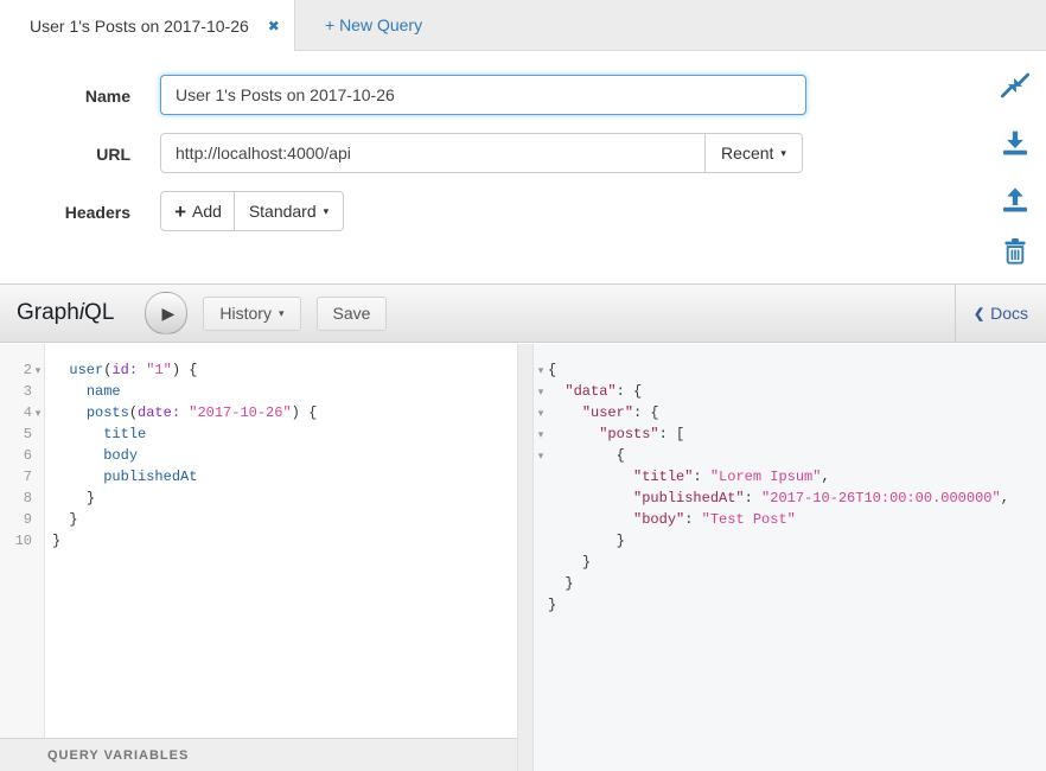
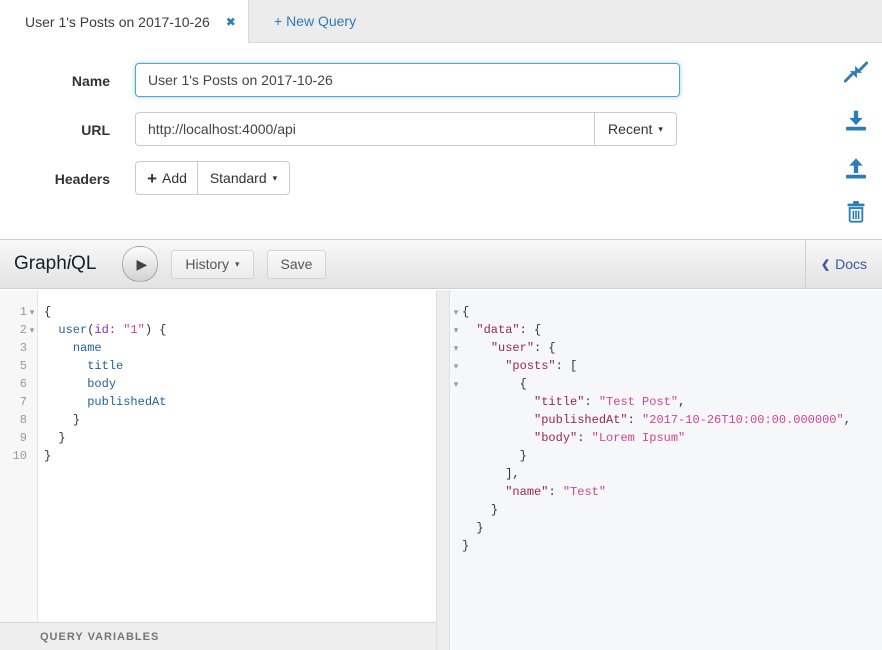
  + New Query
  User 1's Posts on 2017-10-26
  ✖
  Name
  User 1's Posts on 2017-10-26
  URL
  http://localhost:4000/api
  Recent
  ▾
  Headers
  +
  Add
  Standard
  ▾
  GraphiQL
  ▶
  History
  ▾
  Save
  ❮
  Docs
+ 1 ▾ {
  2 ▾ user(id: "1") {
  3 name
- 4 ▾ posts(date: "2017-10-26") {
  5 title
  6 body
  7 publishedAt
  8 }
  9 }
  10 }
  QUERY VARIABLES
  ▾ {
  ▾ "data": {
  ▾ "user": {
  ▾ "posts": [
  ▾ {
- "title": "Lorem Ipsum",
+ "title": "Test Post",
  "publishedAt": "2017-10-26T10:00:00.000000",
- "body": "Test Post"
+ "body": "Lorem Ipsum"
  }
+ ],
+ "name": "Test"
  }
  }
  }
